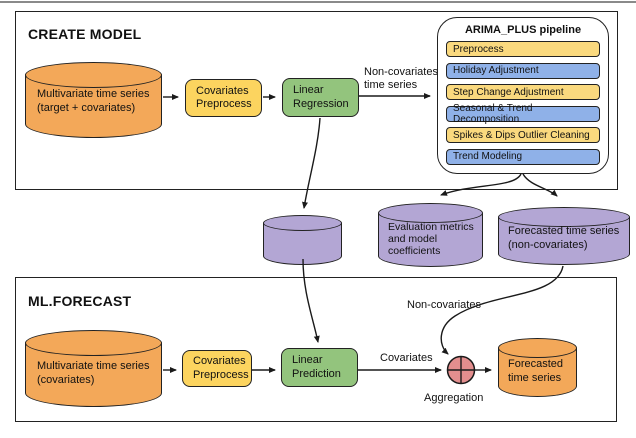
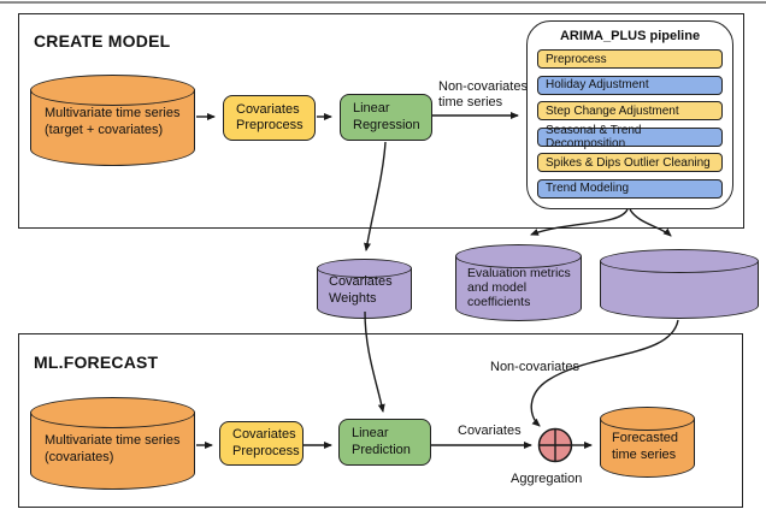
  CREATE MODEL
  ML.FORECAST
  Multivariate time series (target + covariates)
  Covariates
  Preprocess
  Linear
  Regression
  Non-covariates
  time series
  ARIMA_PLUS pipeline
  Preprocess
  Holiday Adjustment
  Step Change Adjustment
  Seasonal & Trend Decomposition
  Spikes & Dips Outlier Cleaning
  Trend Modeling
+ Covariates Weights
  Evaluation metrics and model coefficients
- Forecasted time series (non-covariates)
  Multivariate time series (covariates)
  Covariates
  Preprocess
  Linear
  Prediction
  Covariates
  Non-covariate
  Aggregation
  Forecasted time series
